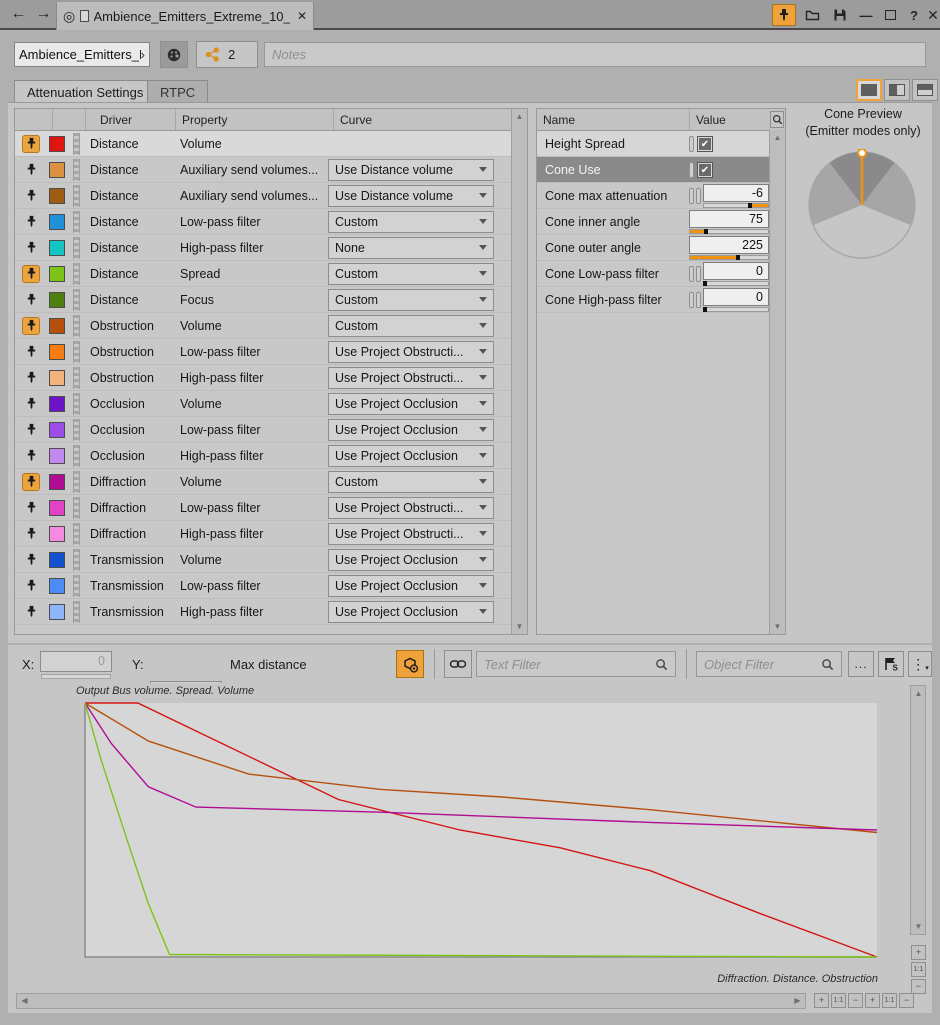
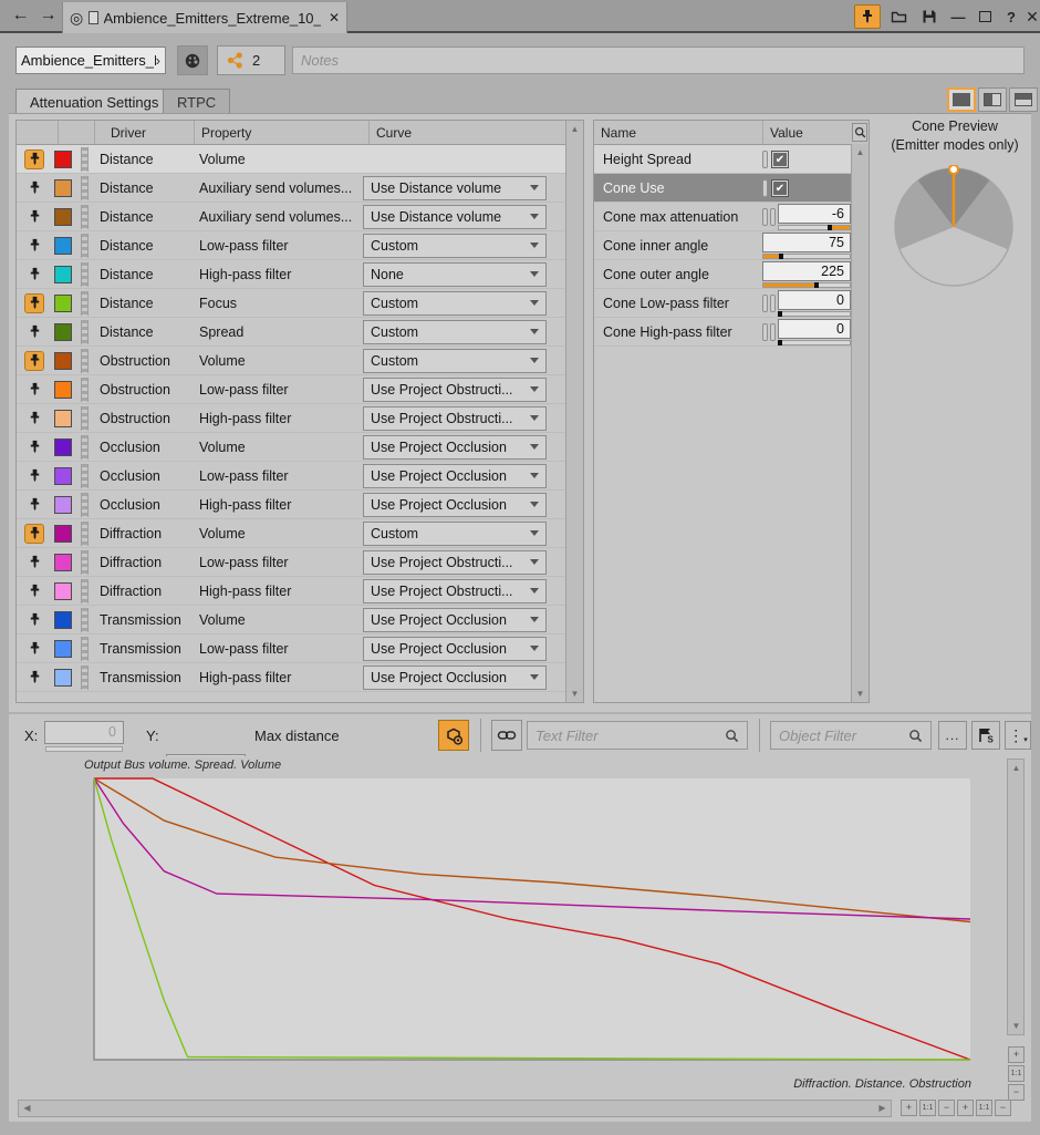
  ←
  →
  ◎
  Ambience_Emitters_Extreme_10_
  ✕
  —
  ?
  ✕
  Ambience_Emitters_
  ›
  2
  Notes
  Attenuation Settings
  RTPC
  Driver
  Property
  Curve
  Distance
  Volume
  Distance
  Auxiliary send volumes...
  Use Distance volume
  Distance
  Auxiliary send volumes...
  Use Distance volume
  Distance
  Low-pass filter
  Custom
  Distance
  High-pass filter
  None
  Distance
- Spread
+ Focus
  Custom
  Distance
- Focus
+ Spread
  Custom
  Obstruction
  Volume
  Custom
  Obstruction
  Low-pass filter
  Use Project Obstructi...
  Obstruction
  High-pass filter
  Use Project Obstructi...
  Occlusion
  Volume
  Use Project Occlusion
  Occlusion
  Low-pass filter
  Use Project Occlusion
  Occlusion
  High-pass filter
  Use Project Occlusion
  Diffraction
  Volume
  Custom
  Diffraction
  Low-pass filter
  Use Project Obstructi...
  Diffraction
  High-pass filter
  Use Project Obstructi...
  Transmission
  Volume
  Use Project Occlusion
  Transmission
  Low-pass filter
  Use Project Occlusion
  Transmission
  High-pass filter
  Use Project Occlusion
  ▲
  ▼
  Name
  Value
  Height Spread
  ✔
  Cone Use
  ✔
  Cone max attenuation
  -6
  Cone inner angle
  75
  Cone outer angle
  225
  Cone Low-pass filter
  0
  Cone High-pass filter
  0
  ▲
  ▼
  Cone Preview
  (Emitter modes only)
  X:
  0
  Y:
  Max distance
  Text Filter
  Object Filter
  ...
  S
  ⋮
  Output Bus volume. Spread. Volume
  Diffraction. Distance. Obstruction
  ▲
  ▼
  +
  −
  ◀
  ▶
  +
  −
  +
  −
